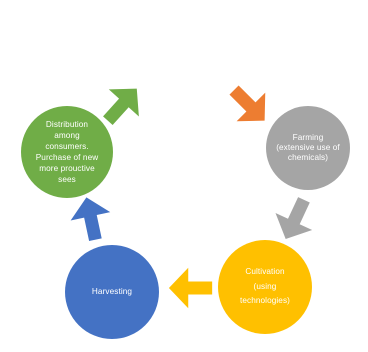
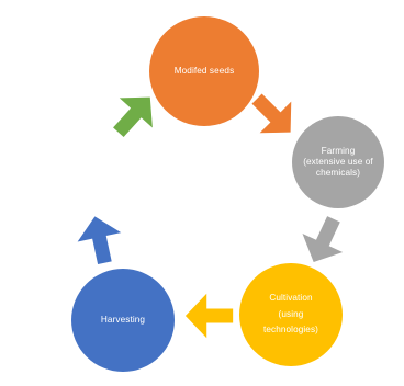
+ Modifed seeds
  Farming
  (extensive use of
  chemicals)
  Cultivation
  (using
  technologies)
  Harvesting
- Distribution
- among
- consumers.
- Purchase of new
- more prouctive
- sees
